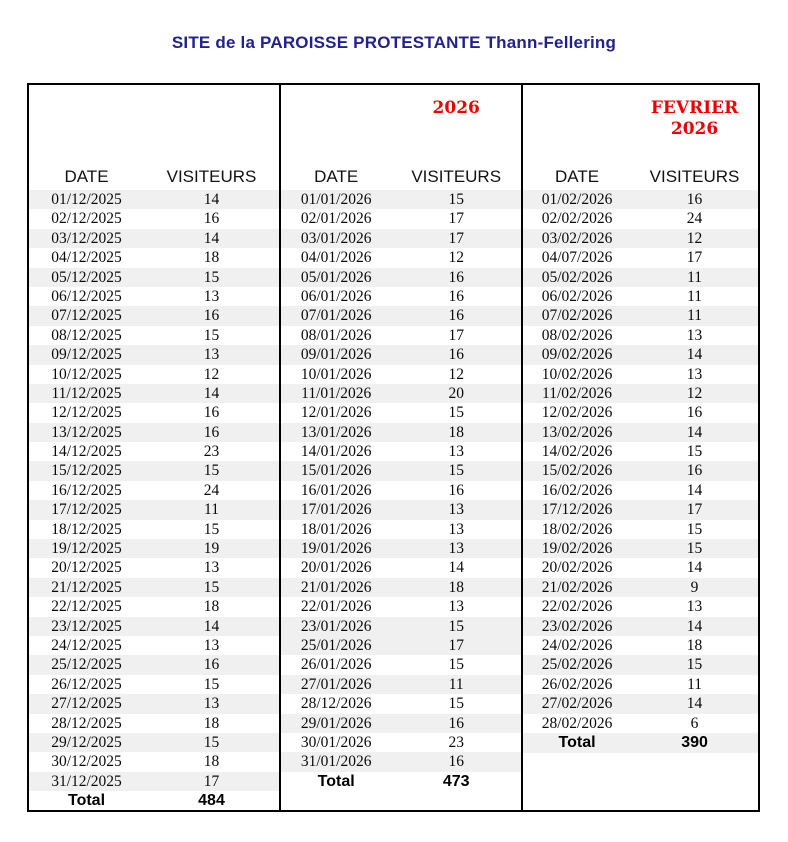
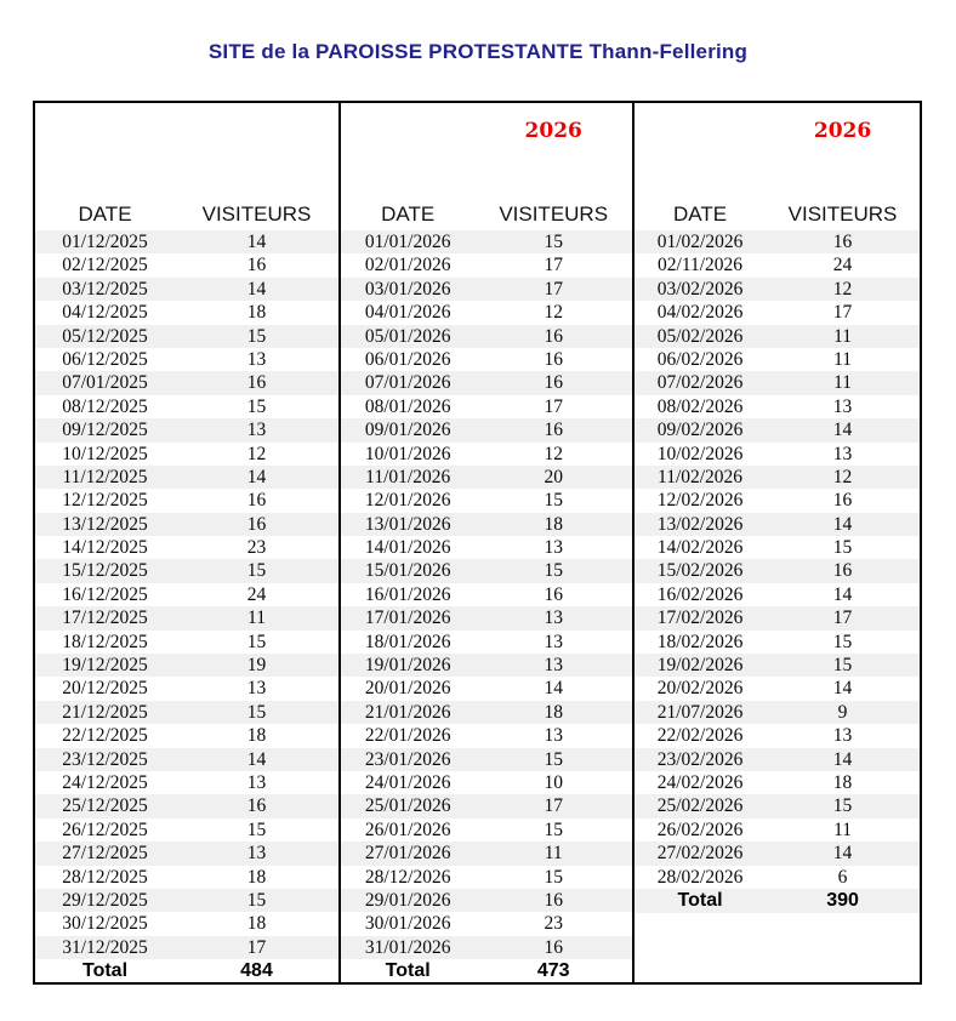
  SITE de la PAROISSE PROTESTANTE Thann-Fellering
  DATE
  VISITEURS
  01/12/2025
  14
  02/12/2025
  16
  03/12/2025
  14
  04/12/2025
  18
  05/12/2025
  15
  06/12/2025
  13
- 07/12/2025
+ 07/01/2025
  16
  08/12/2025
  15
  09/12/2025
  13
  10/12/2025
  12
  11/12/2025
  14
  12/12/2025
  16
  13/12/2025
  16
  14/12/2025
  23
  15/12/2025
  15
  16/12/2025
  24
  17/12/2025
  11
  18/12/2025
  15
  19/12/2025
  19
  20/12/2025
  13
  21/12/2025
  15
  22/12/2025
  18
  23/12/2025
  14
  24/12/2025
  13
  25/12/2025
  16
  26/12/2025
  15
  27/12/2025
  13
  28/12/2025
  18
  29/12/2025
  15
  30/12/2025
  18
  31/12/2025
  17
  Total
  484
  2026
  DATE
  VISITEURS
  01/01/2026
  15
  02/01/2026
  17
  03/01/2026
  17
  04/01/2026
  12
  05/01/2026
  16
  06/01/2026
  16
  07/01/2026
  16
  08/01/2026
  17
  09/01/2026
  16
  10/01/2026
  12
  11/01/2026
  20
  12/01/2026
  15
  13/01/2026
  18
  14/01/2026
  13
  15/01/2026
  15
  16/01/2026
  16
  17/01/2026
  13
  18/01/2026
  13
  19/01/2026
  13
  20/01/2026
  14
  21/01/2026
  18
  22/01/2026
  13
  23/01/2026
  15
+ 24/01/2026
+ 10
  25/01/2026
  17
  26/01/2026
  15
  27/01/2026
  11
  28/12/2026
  15
  29/01/2026
  16
  30/01/2026
  23
  31/01/2026
  16
  Total
  473
- FEVRIER
  2026
  DATE
  VISITEURS
  01/02/2026
  16
- 02/02/2026
+ 02/11/2026
  24
  03/02/2026
  12
- 04/07/2026
+ 04/02/2026
  17
  05/02/2026
  11
  06/02/2026
  11
  07/02/2026
  11
  08/02/2026
  13
  09/02/2026
  14
  10/02/2026
  13
  11/02/2026
  12
  12/02/2026
  16
  13/02/2026
  14
  14/02/2026
  15
  15/02/2026
  16
  16/02/2026
  14
- 17/12/2026
+ 17/02/2026
  17
  18/02/2026
  15
  19/02/2026
  15
  20/02/2026
  14
- 21/02/2026
+ 21/07/2026
  9
  22/02/2026
  13
  23/02/2026
  14
  24/02/2026
  18
  25/02/2026
  15
  26/02/2026
  11
  27/02/2026
  14
  28/02/2026
  6
  Total
  390
